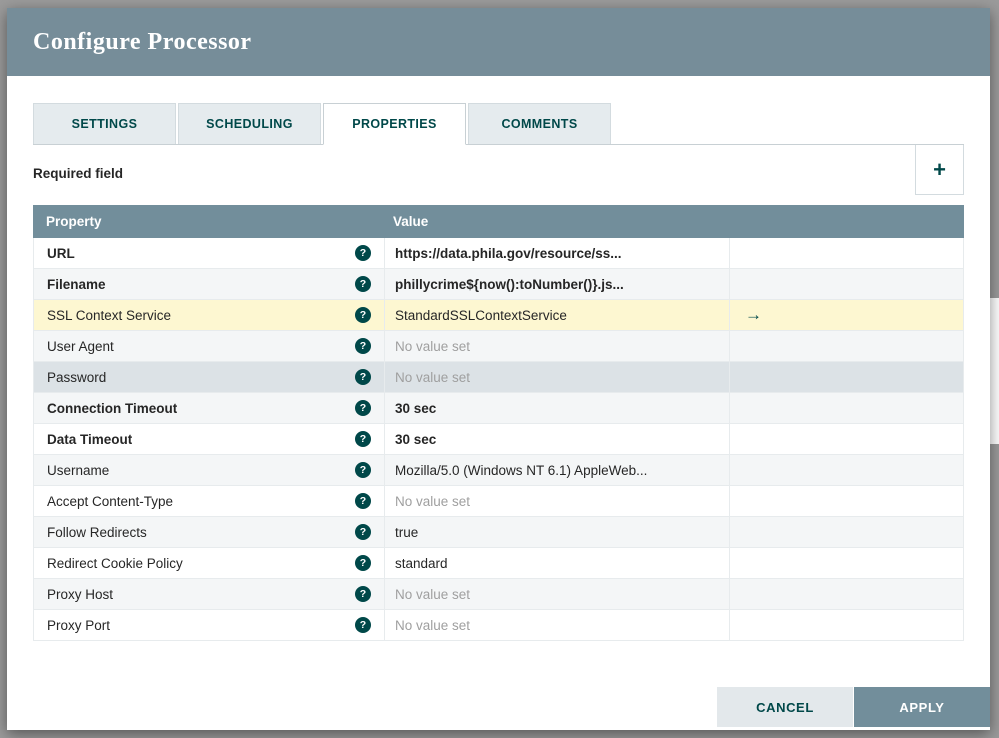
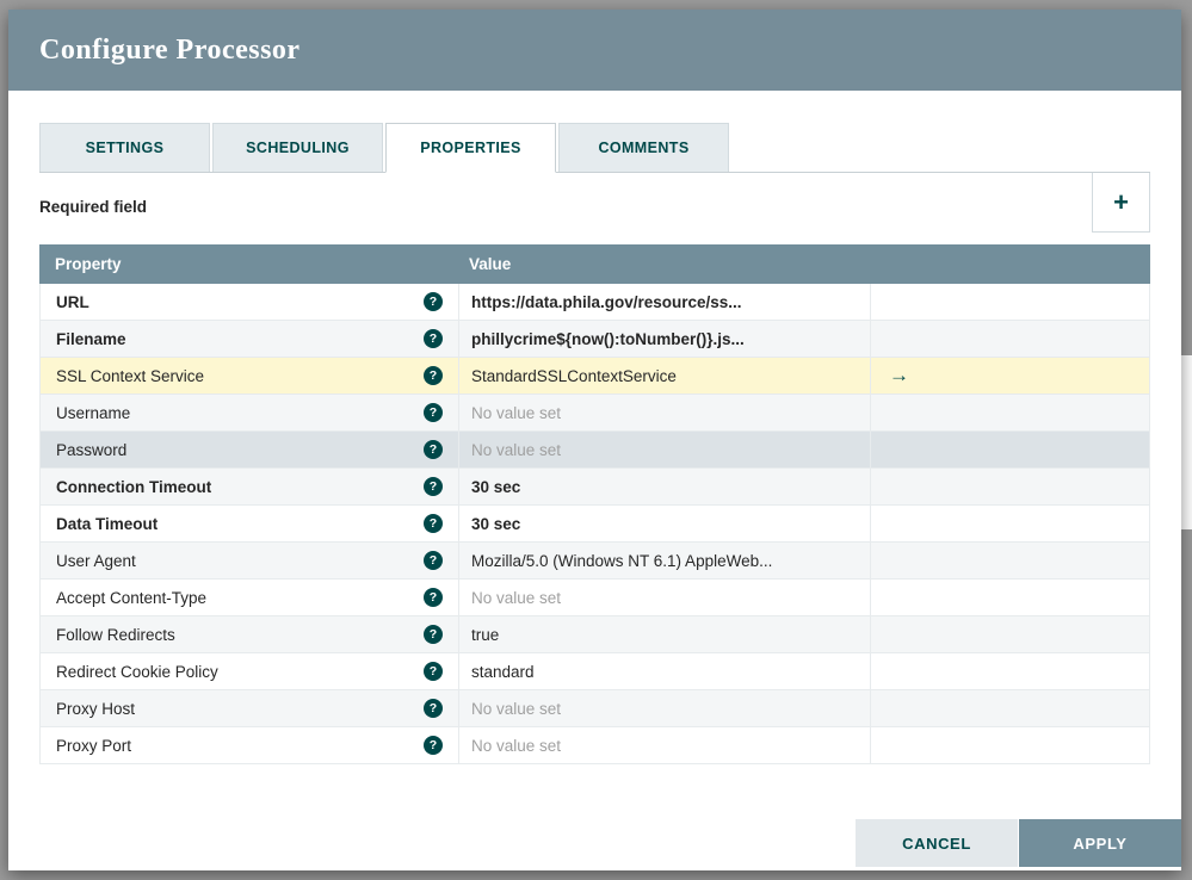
  Configure Processor
  SETTINGS
  SCHEDULING
  PROPERTIES
  COMMENTS
  Required field
  +
  Property
  Value
  URL
  ?
  https://data.phila.gov/resource/ss...
  Filename
  ?
  phillycrime${now():toNumber()}.js...
  SSL Context Service
  ?
  StandardSSLContextService
  →
- User Agent
+ Username
  ?
  No value set
  Password
  ?
  No value set
  Connection Timeout
  ?
  30 sec
  Data Timeout
  ?
  30 sec
- Username
+ User Agent
  ?
  Mozilla/5.0 (Windows NT 6.1) AppleWeb...
  Accept Content-Type
  ?
  No value set
  Follow Redirects
  ?
  true
  Redirect Cookie Policy
  ?
  standard
  Proxy Host
  ?
  No value set
  Proxy Port
  ?
  No value set
  CANCEL
  APPLY
